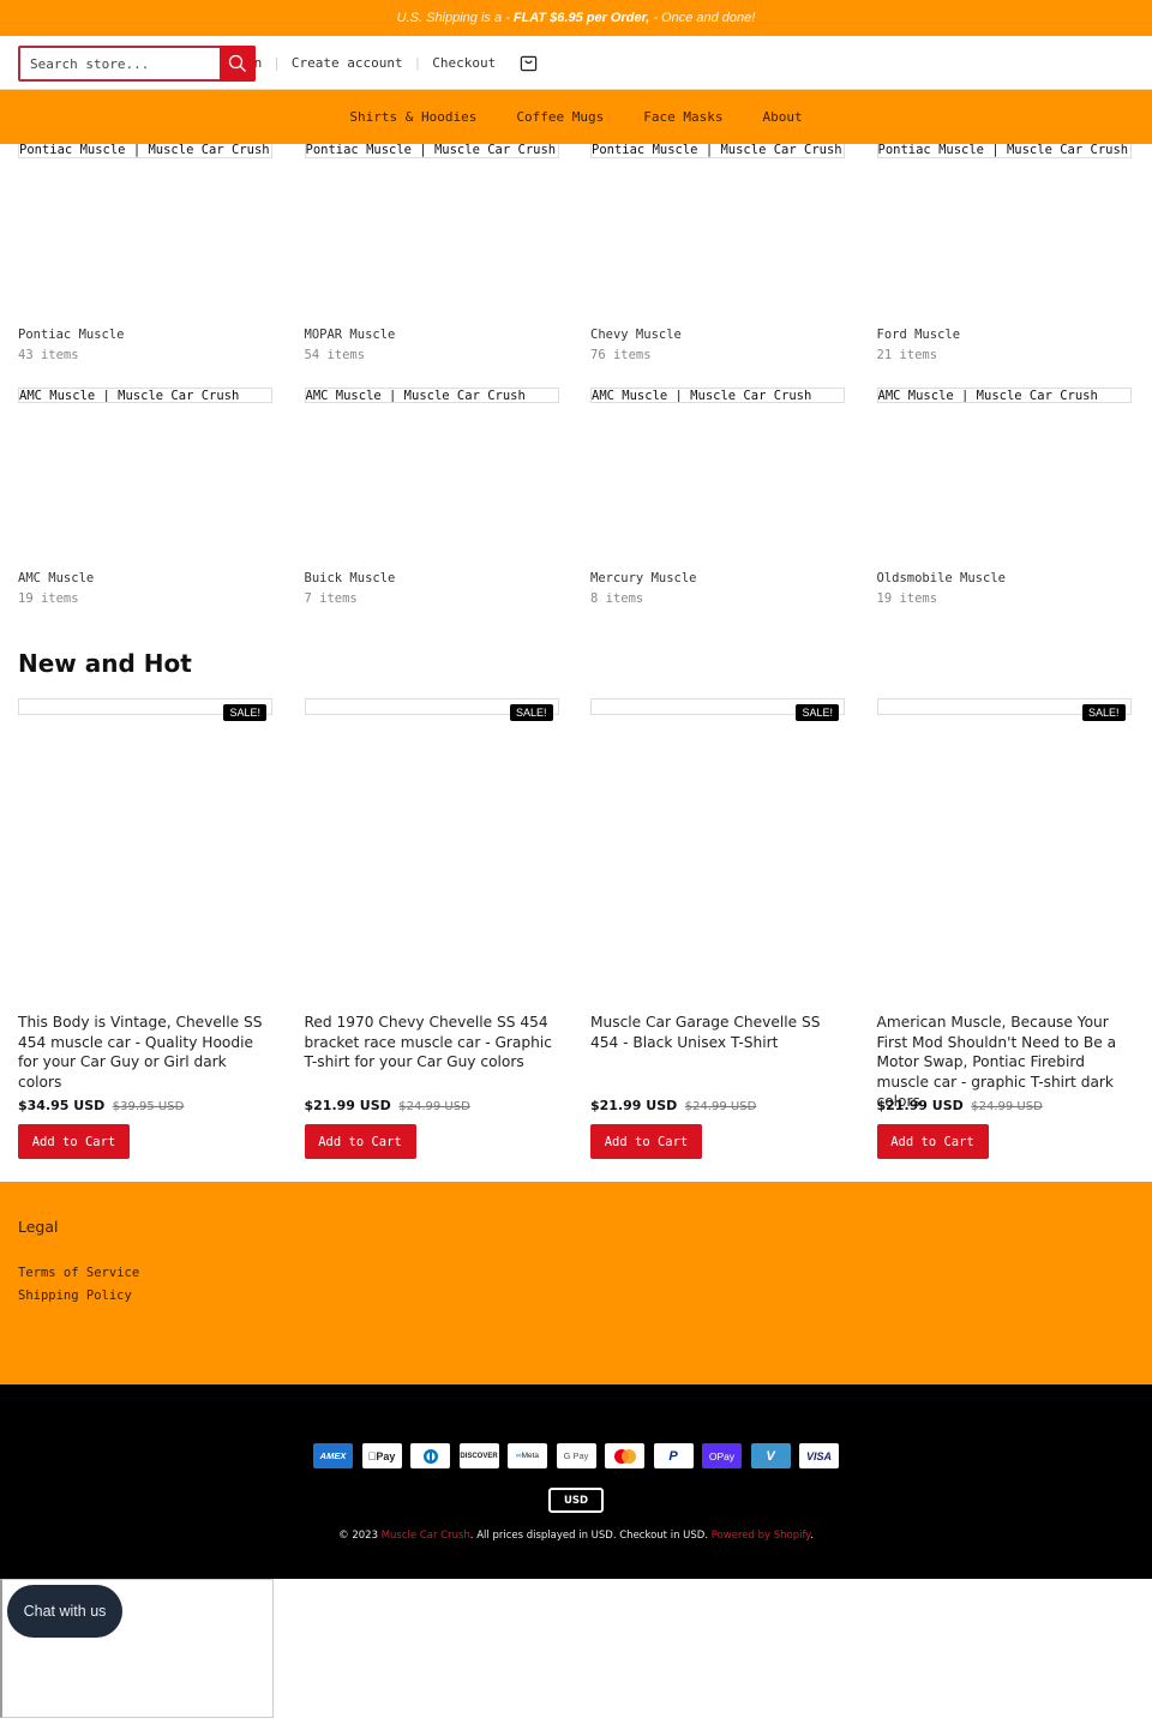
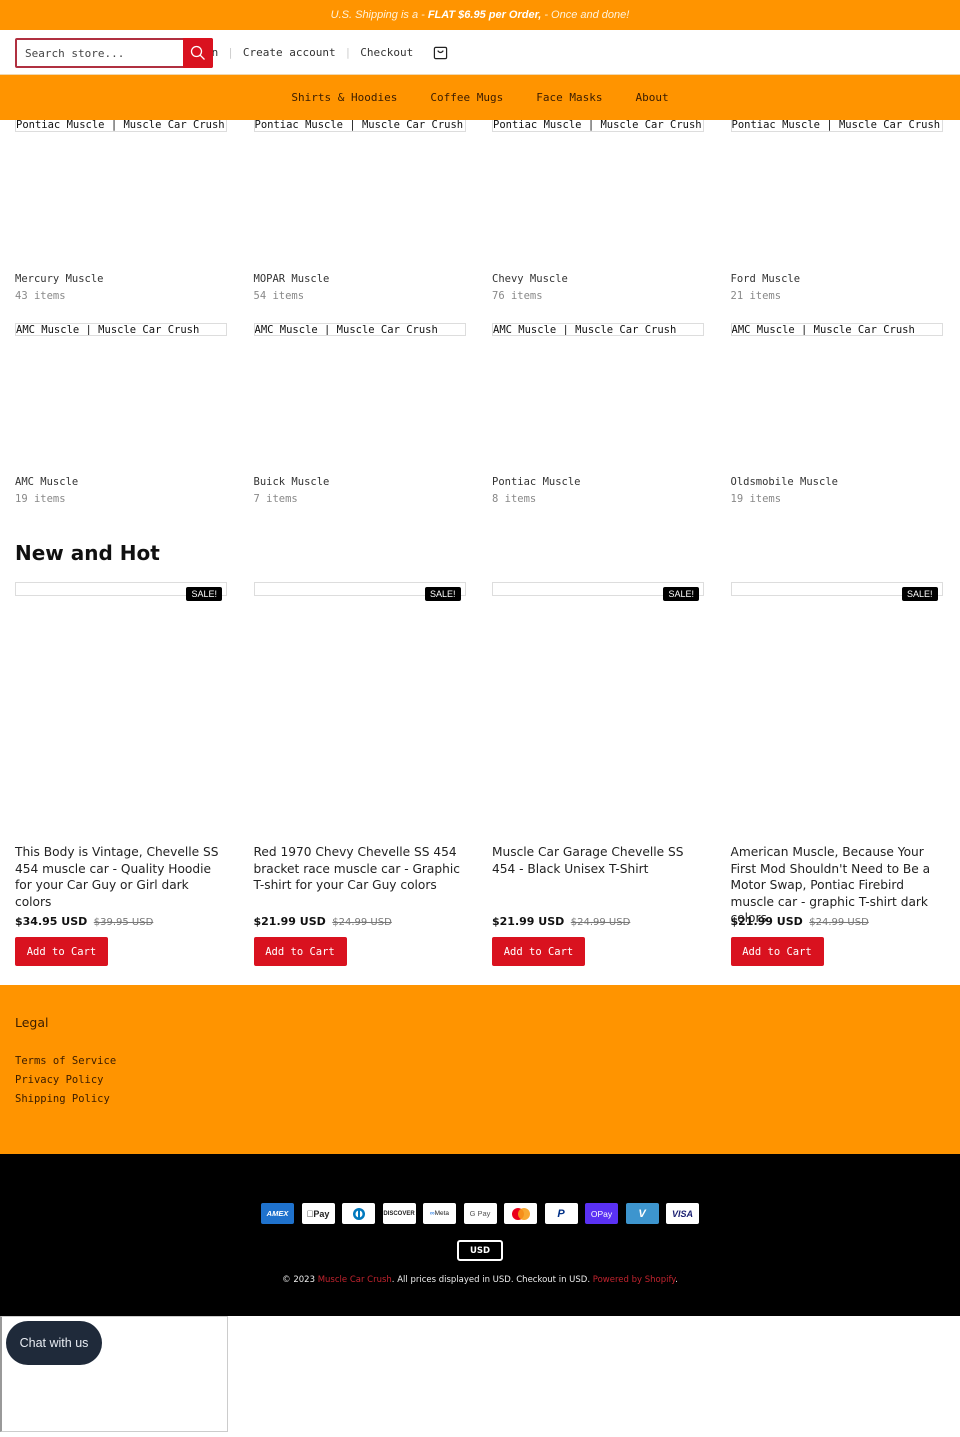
  U.S. Shipping is a -
  FLAT $6.95 per Order,
  - Once and done!
  |
  Create account
  |
  Checkout
  Search store...
  Shirts & Hoodies
  Coffee Mugs
  Face Masks
  About
  Pontiac Muscle | Muscle Car Crush
- Pontiac Muscle
+ Mercury Muscle
  43 items
  Pontiac Muscle | Muscle Car Crush
  MOPAR Muscle
  54 items
  Pontiac Muscle | Muscle Car Crush
  Chevy Muscle
  76 items
  Pontiac Muscle | Muscle Car Crush
  Ford Muscle
  21 items
  AMC Muscle | Muscle Car Crush
  AMC Muscle
  19 items
  AMC Muscle | Muscle Car Crush
  Buick Muscle
  7 items
  AMC Muscle | Muscle Car Crush
- Mercury Muscle
+ Pontiac Muscle
  8 items
  AMC Muscle | Muscle Car Crush
  Oldsmobile Muscle
  19 items
  New and Hot
  SALE!
  This Body is Vintage, Chevelle SS 454 muscle car - Quality Hoodie for your Car Guy or Girl dark colors
  $34.95 USD $39.95 USD
  Add to Cart
  SALE!
  Red 1970 Chevy Chevelle SS 454 bracket race muscle car - Graphic T-shirt for your Car Guy colors
  $21.99 USD $24.99 USD
  Add to Cart
  SALE!
  Muscle Car Garage Chevelle SS 454 - Black Unisex T-Shirt
  $21.99 USD $24.99 USD
  Add to Cart
  SALE!
  American Muscle, Because Your First Mod Shouldn't Need to Be a Motor Swap, Pontiac Firebird muscle car - graphic T-shirt dark colors
  $21.99 USD $24.99 USD
  Add to Cart
  Legal
  Terms of Service
+ Privacy Policy
  Shipping Policy
  AMEX
  Pay
  G Pay
  P
  OPay
  V
  VISA
  USD
  © 2023 Muscle Car Crush. All prices displayed in USD. Checkout in USD. Powered by Shopify.
  Chat with us
